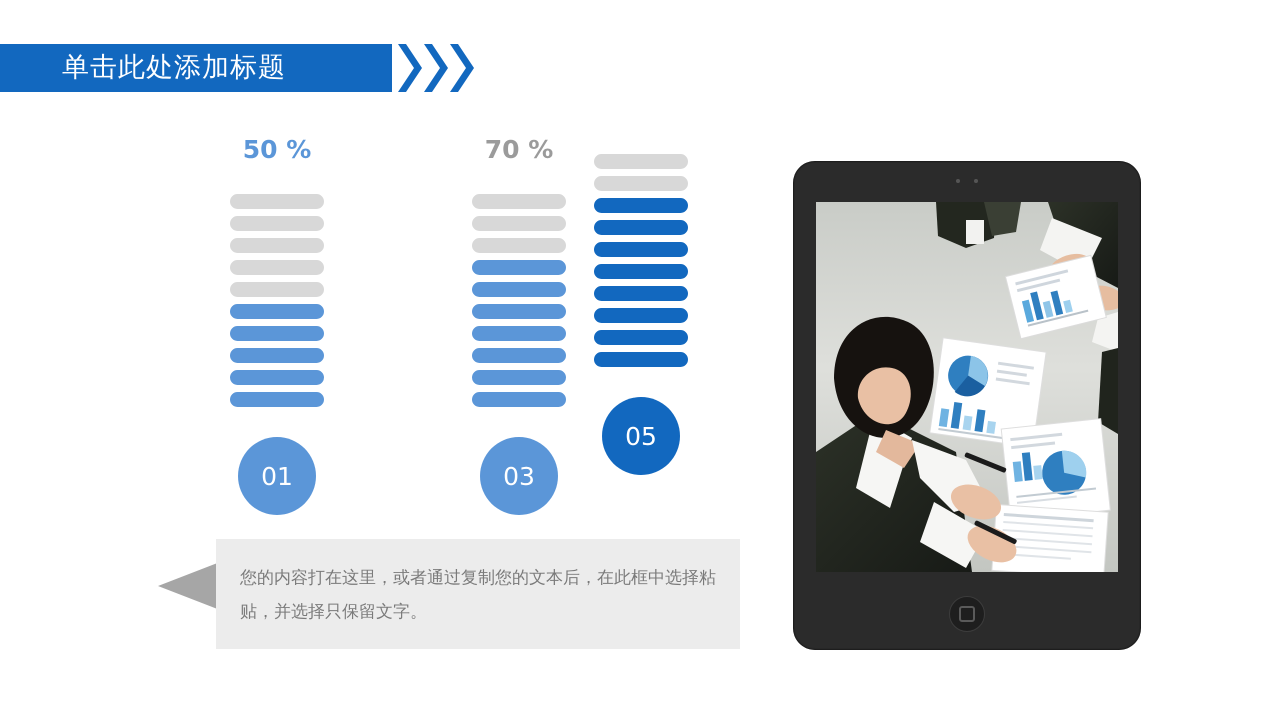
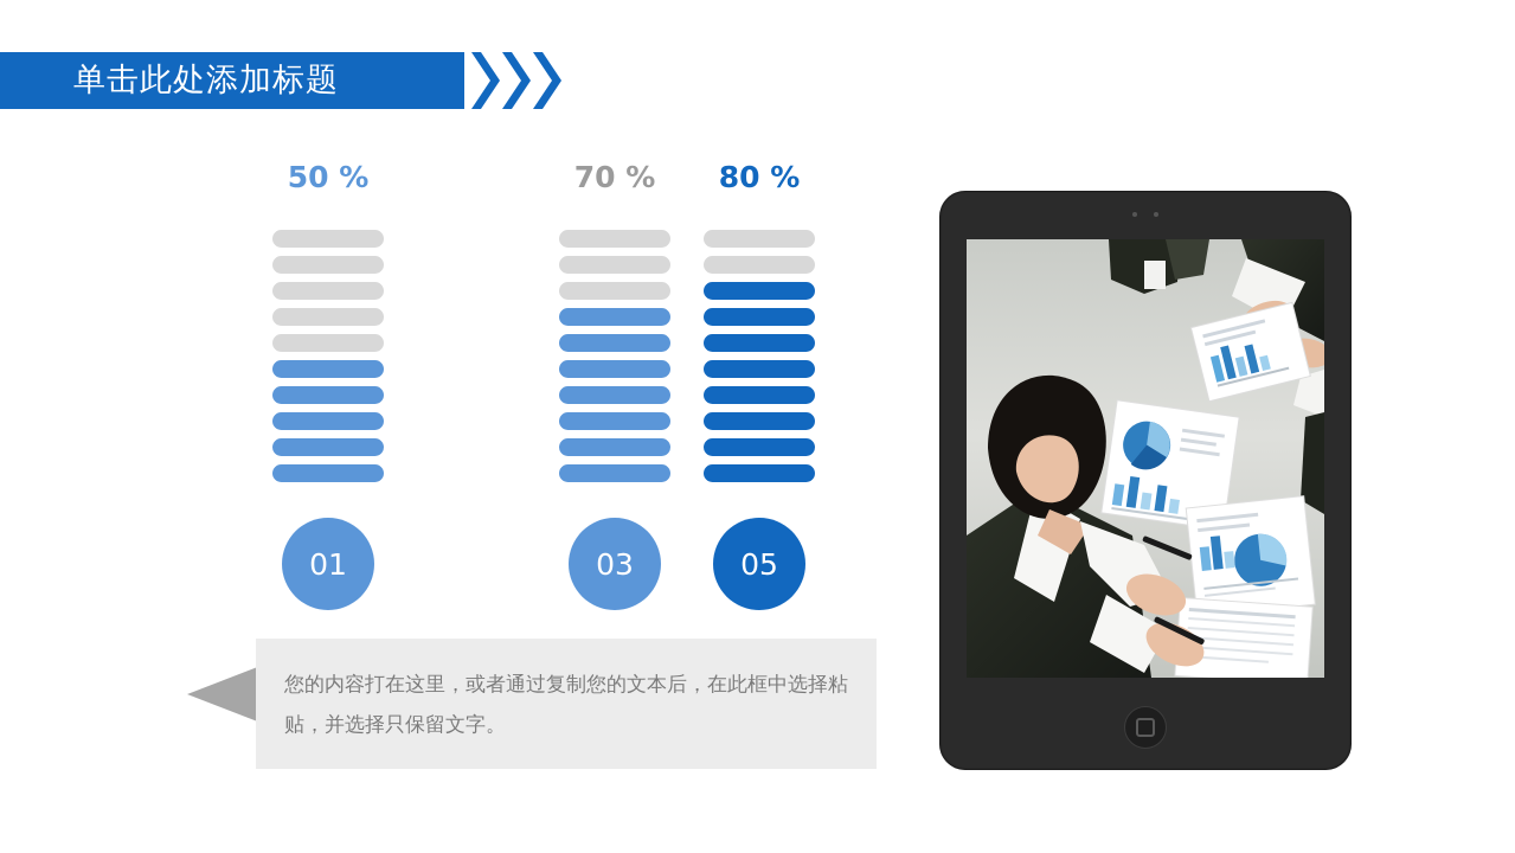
  单击此处添加标题
  50 %
  01
  70 %
  03
+ 80 %
  05
  您的内容打在这里，或者通过复制您的文本后，在此框中选择粘贴，并选择只保留文字。
